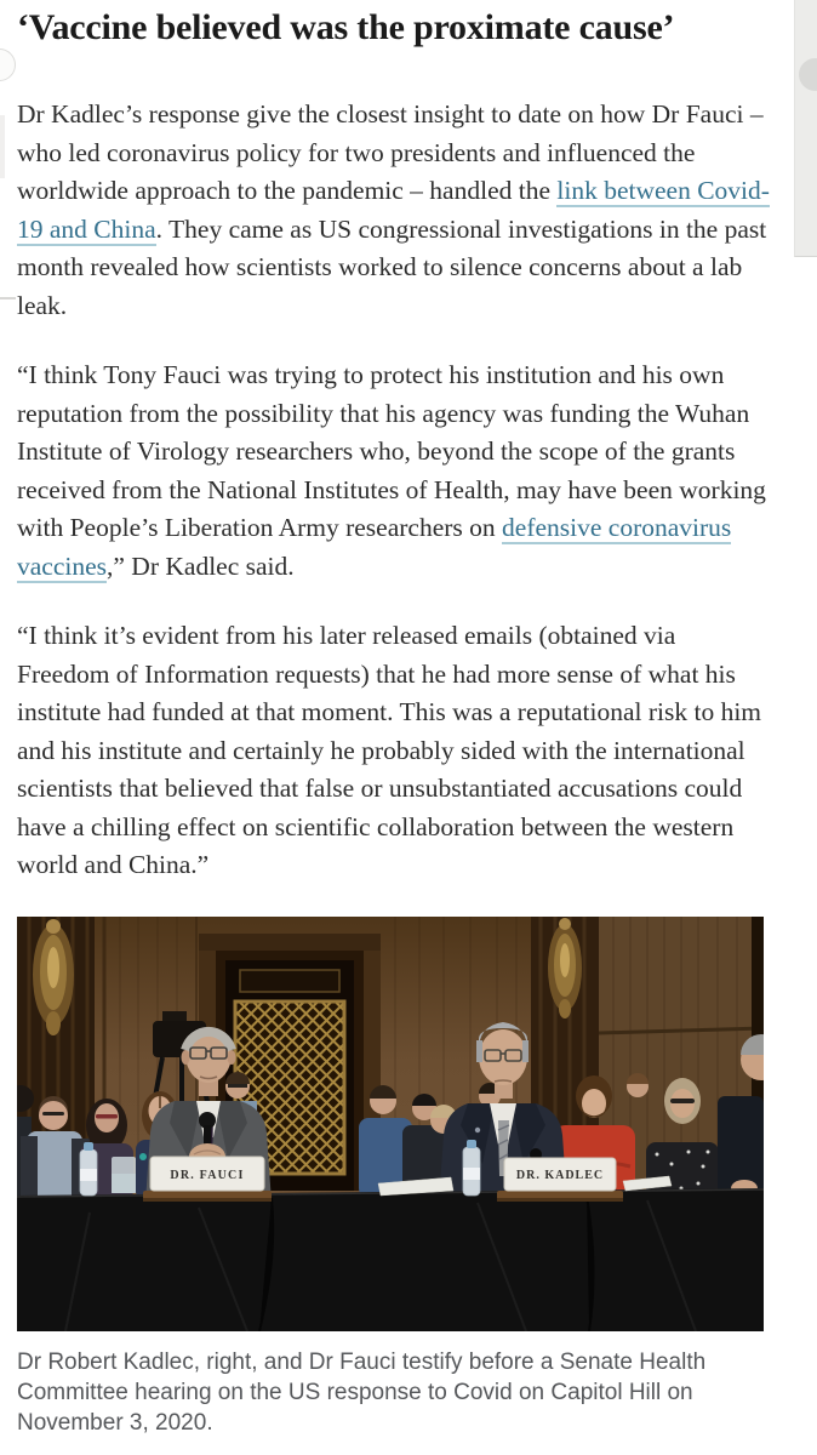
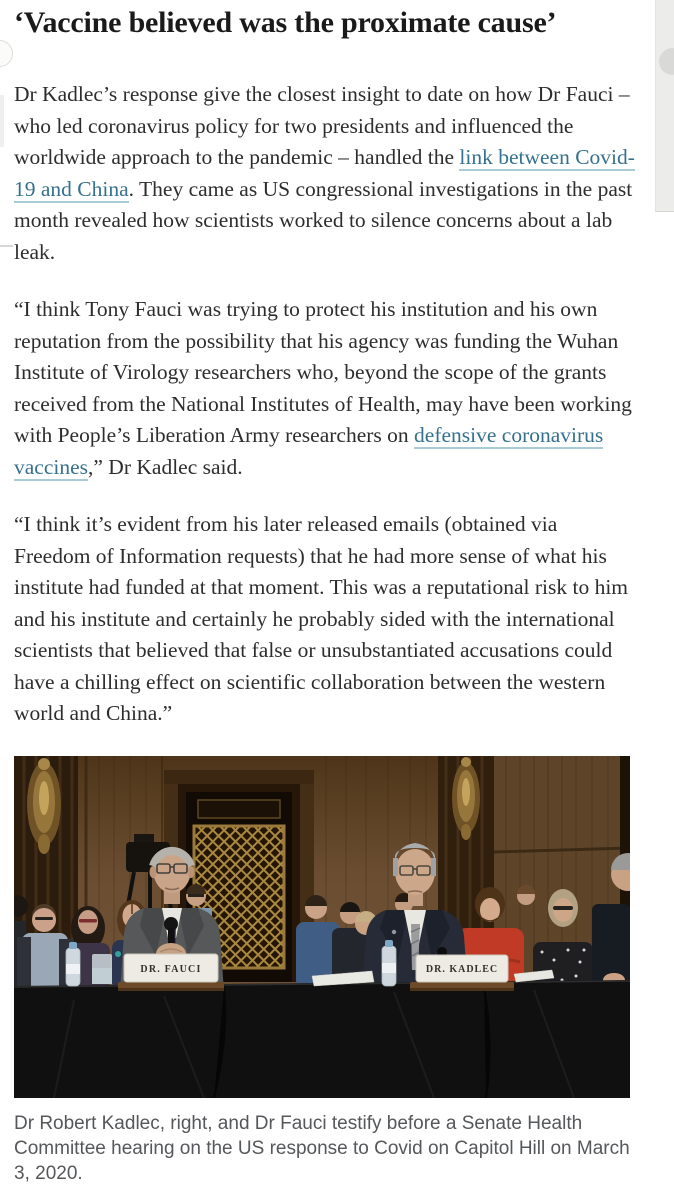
  ‘Vaccine believed was the proximate cause’
  Dr Kadlec’s response give the closest insight to date on how Dr Fauci – who led coronavirus policy for two presidents and influenced the worldwide approach to the pandemic – handled the link between Covid-19 and China. They came as US congressional investigations in the past month revealed how scientists worked to silence concerns about a lab leak.
  “I think Tony Fauci was trying to protect his institution and his own reputation from the possibility that his agency was funding the Wuhan Institute of Virology researchers who, beyond the scope of the grants received from the National Institutes of Health, may have been working with People’s Liberation Army researchers on defensive coronavirus vaccines,” Dr Kadlec said.
  “I think it’s evident from his later released emails (obtained via Freedom of Information requests) that he had more sense of what his institute had funded at that moment. This was a reputational risk to him and his institute and certainly he probably sided with the international scientists that believed that false or unsubstantiated accusations could have a chilling effect on scientific collaboration between the western world and China.”
  DR. FAUCI
  DR. KADLEC
- Dr Robert Kadlec, right, and Dr Fauci testify before a Senate Health Committee hearing on the US response to Covid on Capitol Hill on November 3, 2020.
+ Dr Robert Kadlec, right, and Dr Fauci testify before a Senate Health Committee hearing on the US response to Covid on Capitol Hill on March 3, 2020.
